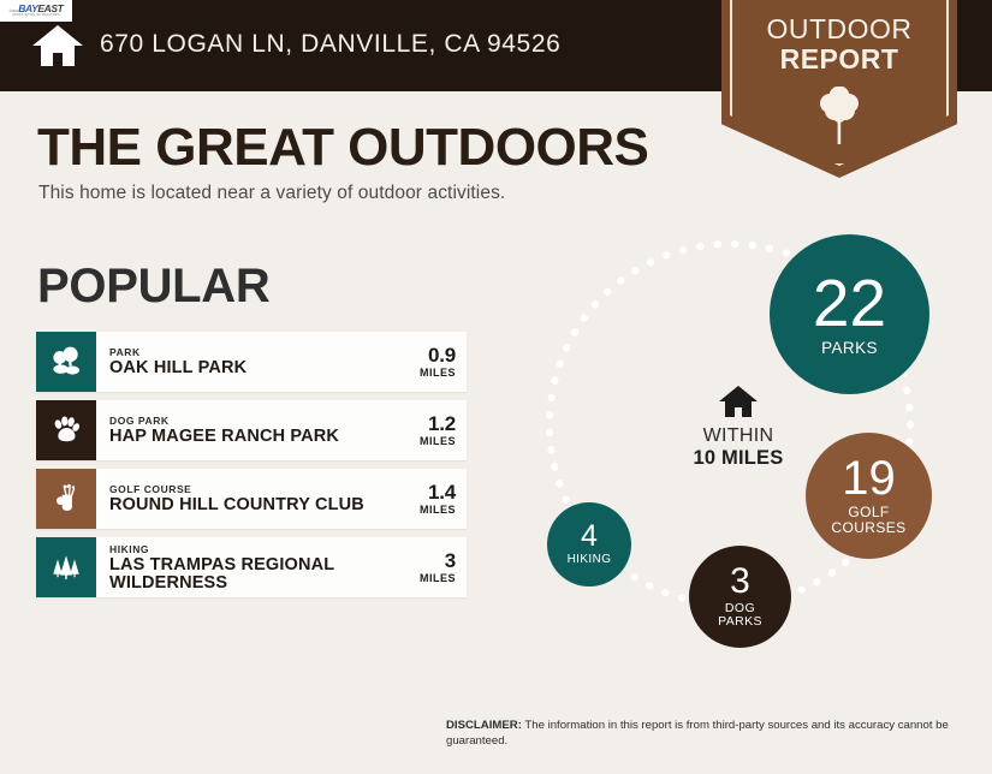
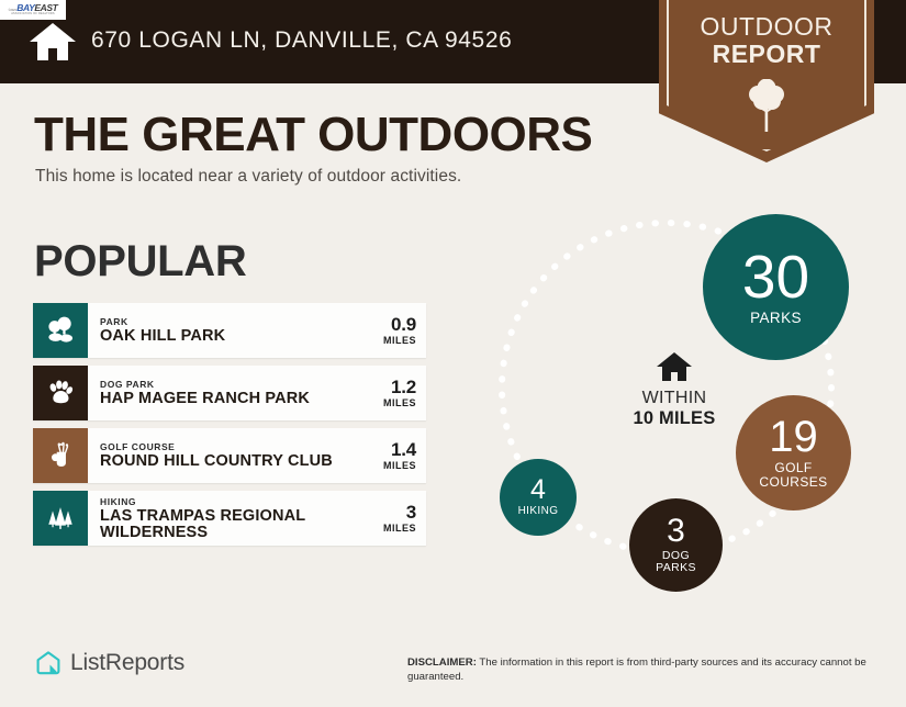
  BAY
  EAST
  670 LOGAN LN, DANVILLE, CA 94526
  OUTDOOR
  REPORT
  THE GREAT OUTDOORS
  This home is located near a variety of outdoor activities.
  POPULAR
  PARK
  OAK HILL PARK
  0.9
  MILES
  DOG PARK
  HAP MAGEE RANCH PARK
  1.2
  MILES
  GOLF COURSE
  ROUND HILL COUNTRY CLUB
  1.4
  MILES
  HIKING
  LAS TRAMPAS REGIONAL WILDERNESS
  3
  MILES
- 22
+ 30
  PARKS
  19
  GOLF
  COURSES
  3
  DOG
  PARKS
  4
  HIKING
  WITHIN
  10 MILES
+ ListReports
  DISCLAIMER: The information in this report is from third-party sources and its accuracy cannot be guaranteed.
